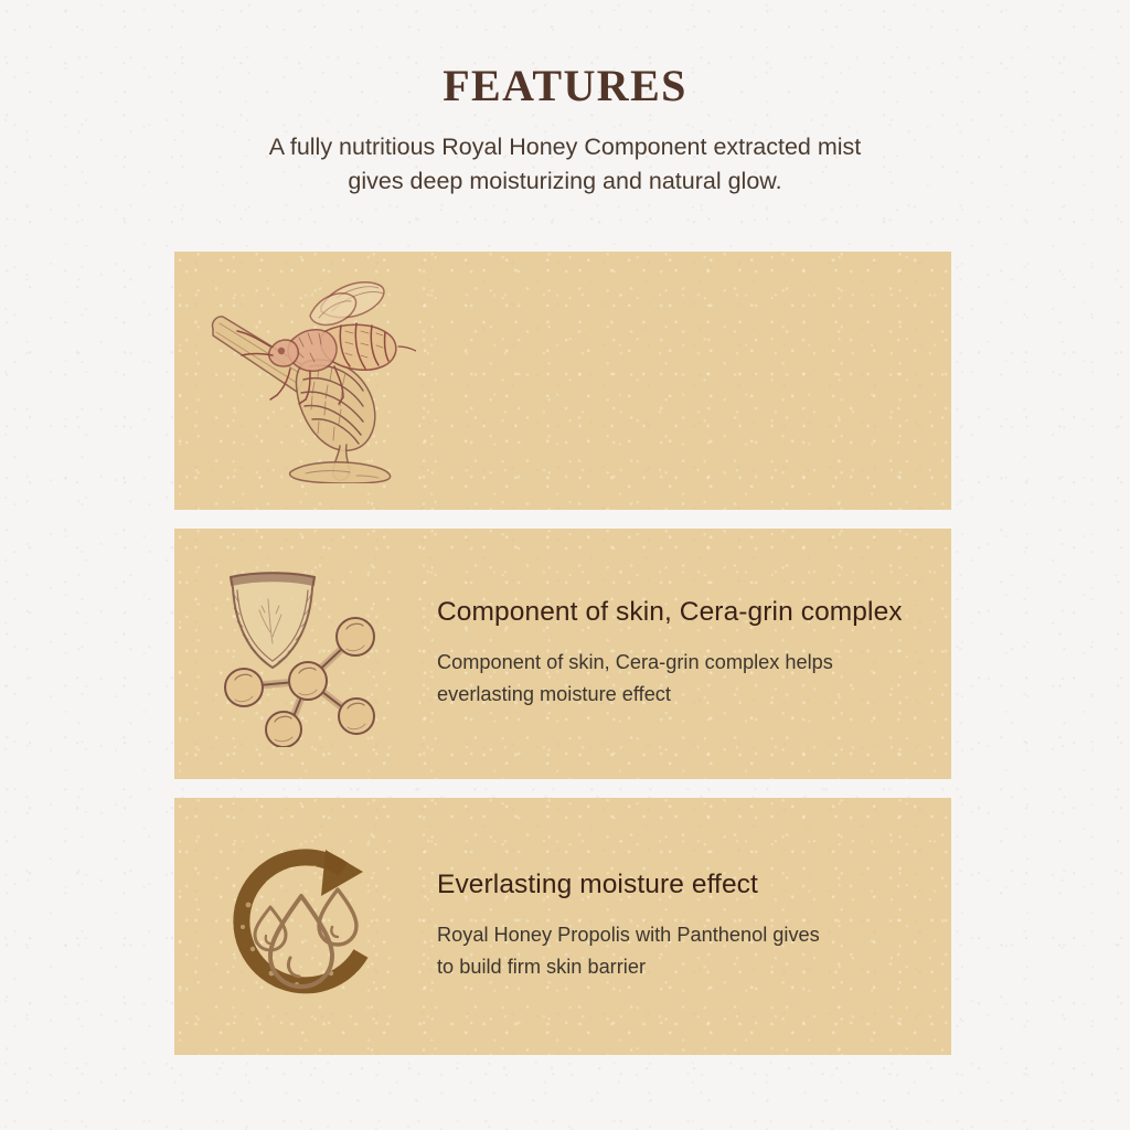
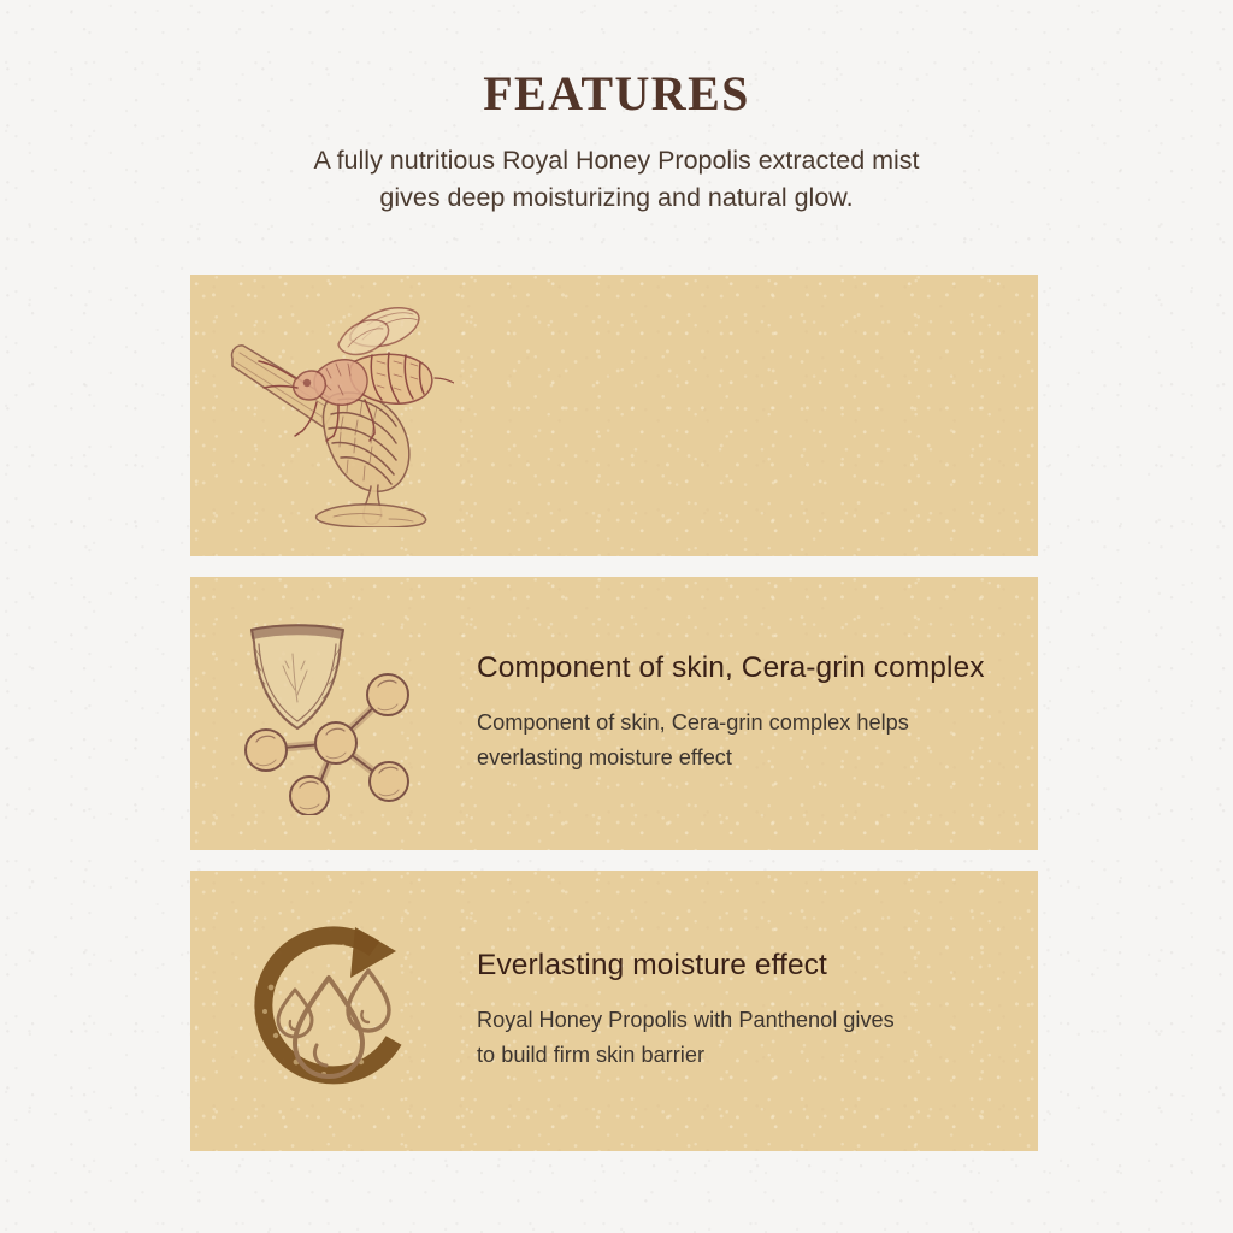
  FEATURES
- A fully nutritious Royal Honey Component extracted mist
+ A fully nutritious Royal Honey Propolis extracted mist
  gives deep moisturizing and natural glow.
  Component of skin, Cera-grin complex
  Component of skin, Cera-grin complex helps
  everlasting moisture effect
  Everlasting moisture effect
  Royal Honey Propolis with Panthenol gives
  to build firm skin barrier
